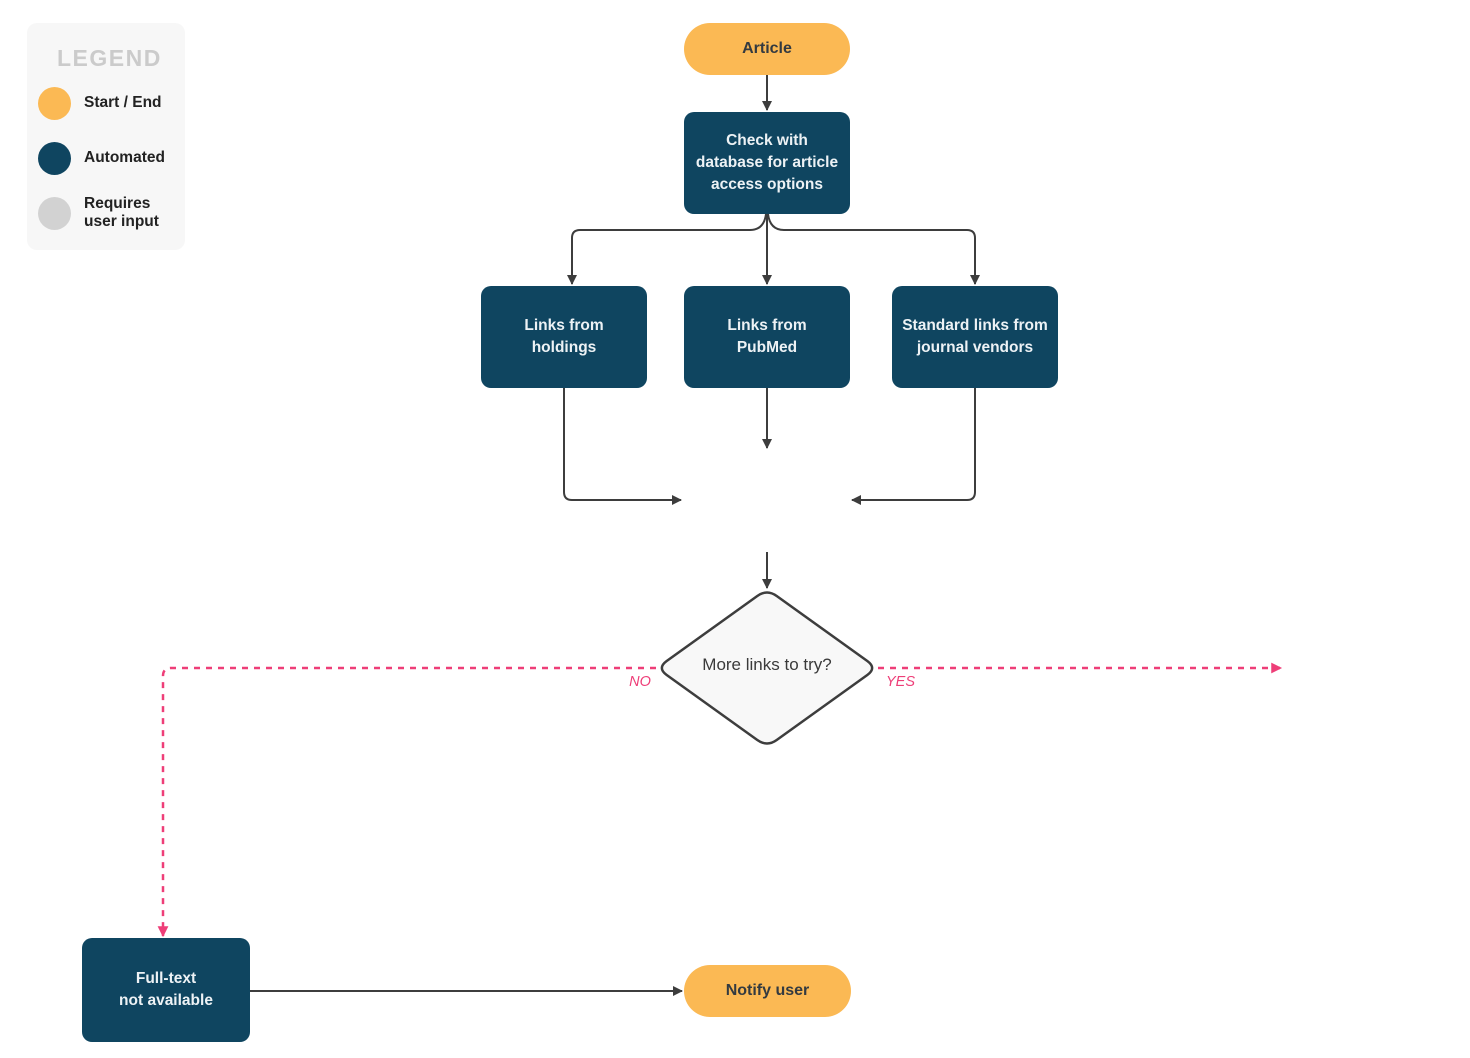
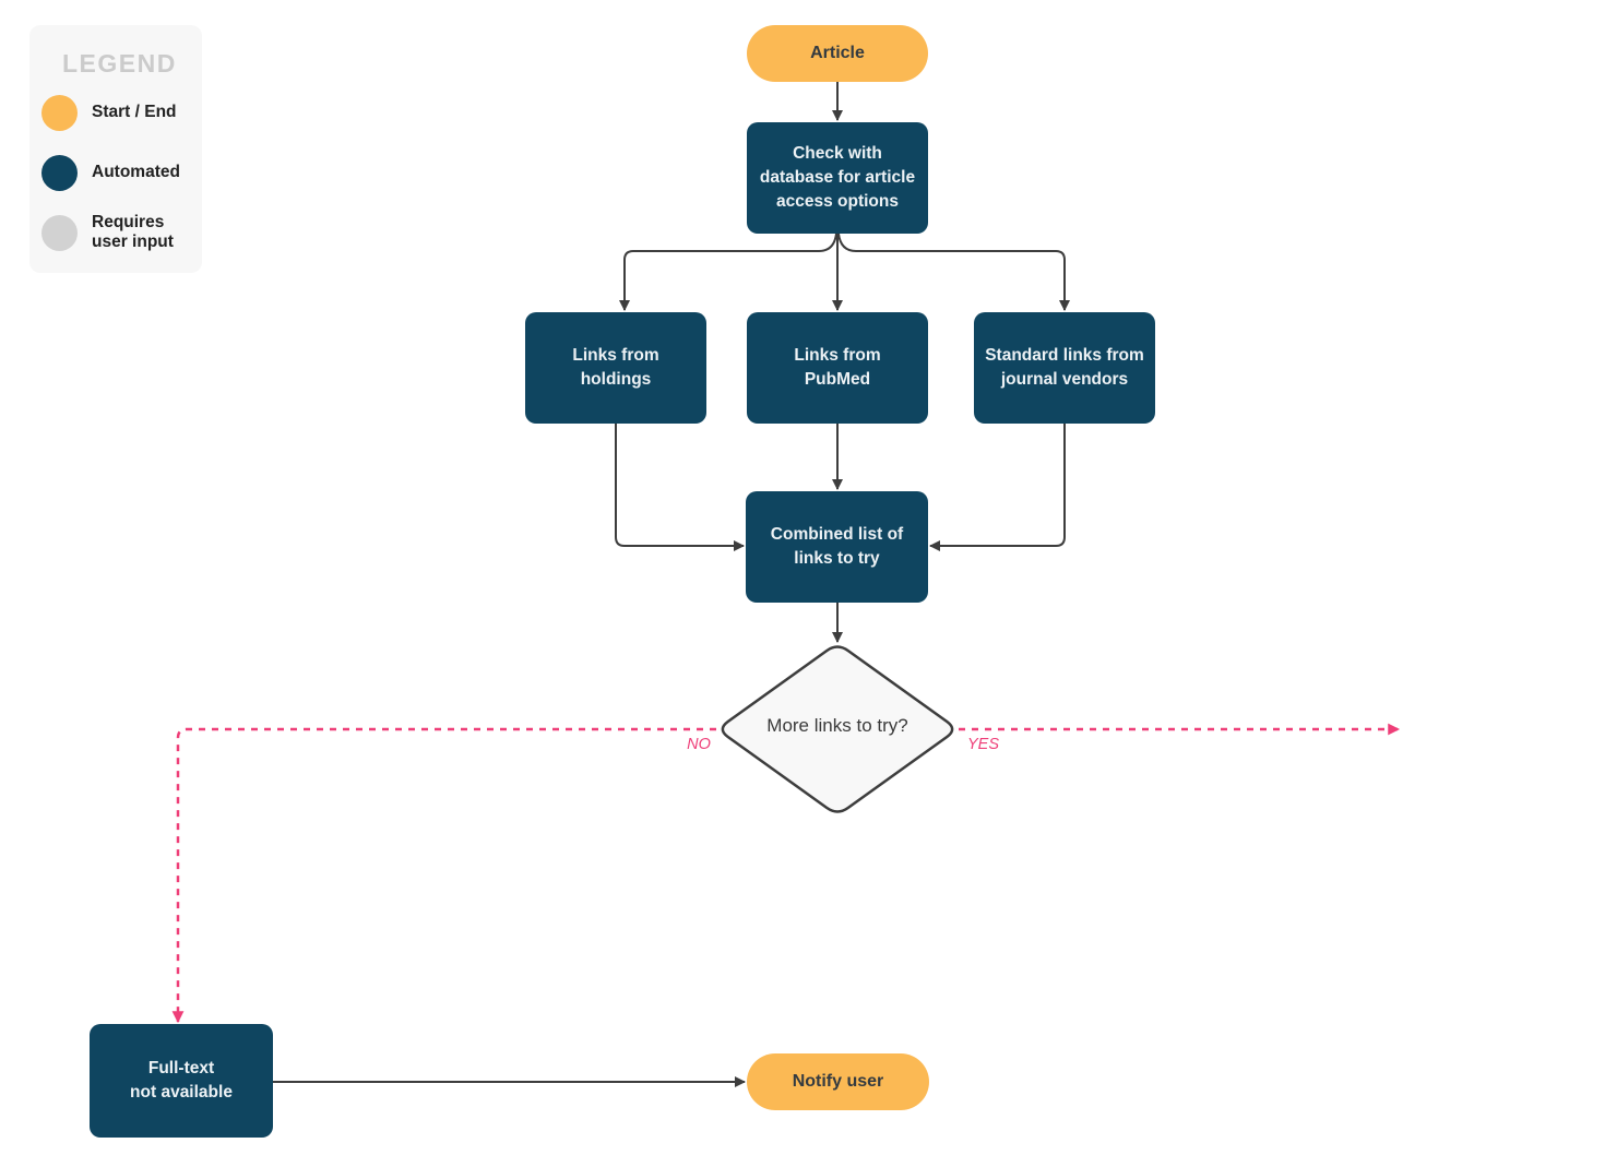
  LEGEND
  Start / End
  Automated
  Requires
  user input
  Article
  Check with
  database for article
  access options
  Links from
  holdings
  Links from
  PubMed
  Standard links from
  journal vendors
+ Combined list of
+ links to try
  More links to try?
  Full-text
  not available
  Notify user
  NO
  YES
